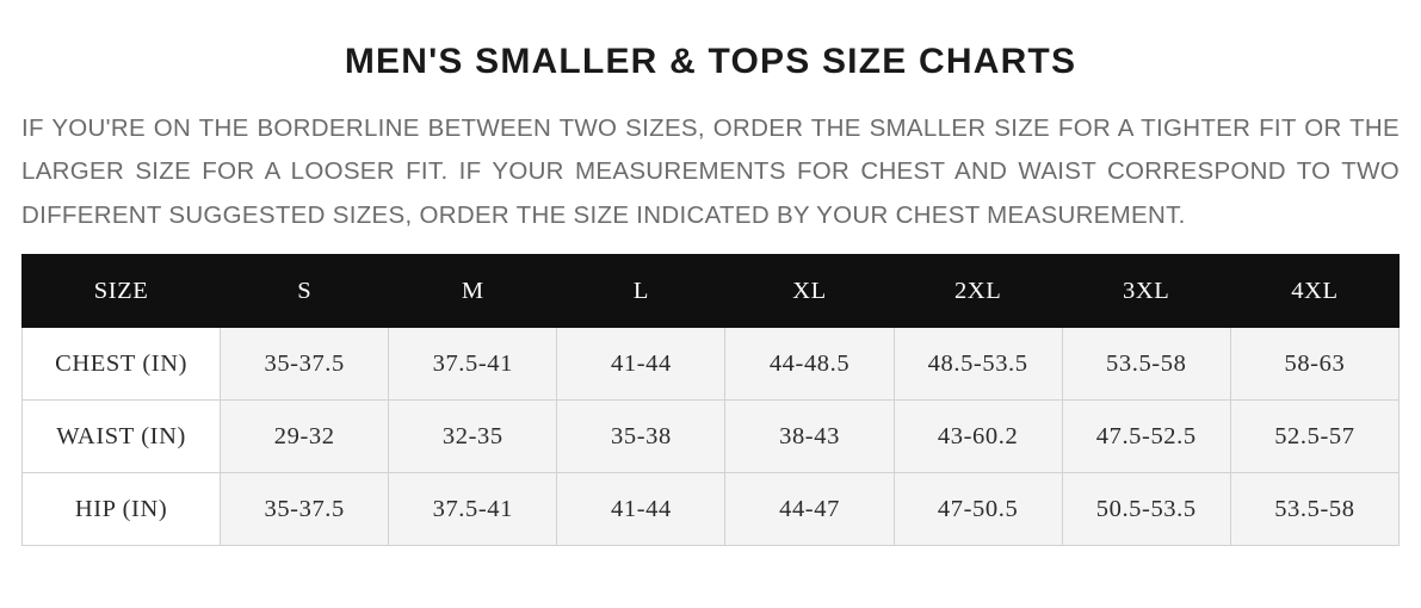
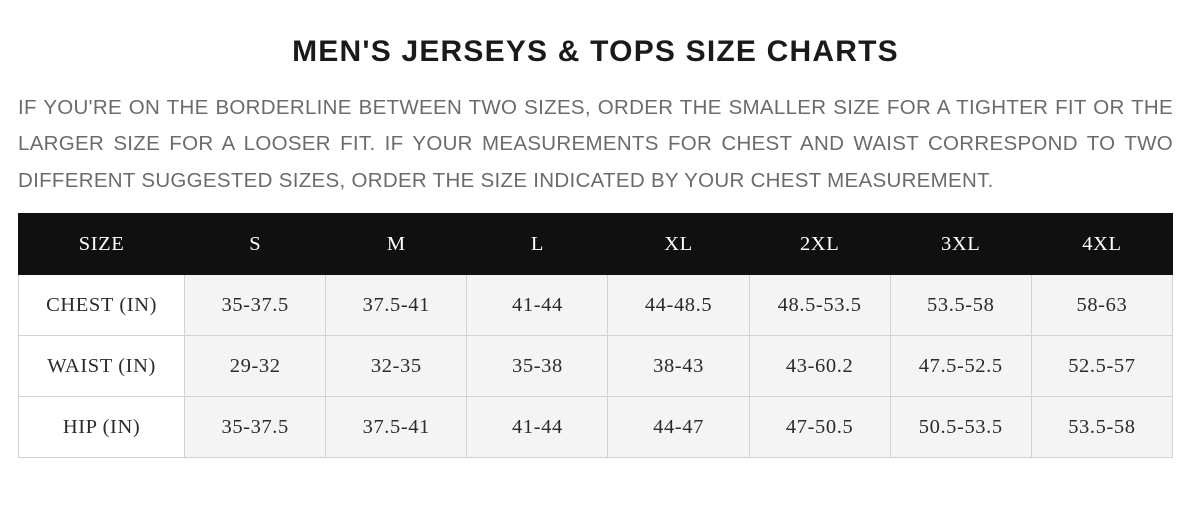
- MEN'S SMALLER & TOPS SIZE CHARTS
+ MEN'S JERSEYS & TOPS SIZE CHARTS
  IF YOU'RE ON THE BORDERLINE BETWEEN TWO SIZES, ORDER THE SMALLER SIZE FOR A TIGHTER FIT OR THE LARGER SIZE FOR A LOOSER FIT. IF YOUR MEASUREMENTS FOR CHEST AND WAIST CORRESPOND TO TWO DIFFERENT SUGGESTED SIZES, ORDER THE SIZE INDICATED BY YOUR CHEST MEASUREMENT.
  SIZE	S	M	L	XL	2XL	3XL	4XL
  CHEST (IN)	35-37.5	37.5-41	41-44	44-48.5	48.5-53.5	53.5-58	58-63
  WAIST (IN)	29-32	32-35	35-38	38-43	43-60.2	47.5-52.5	52.5-57
  HIP (IN)	35-37.5	37.5-41	41-44	44-47	47-50.5	50.5-53.5	53.5-58
